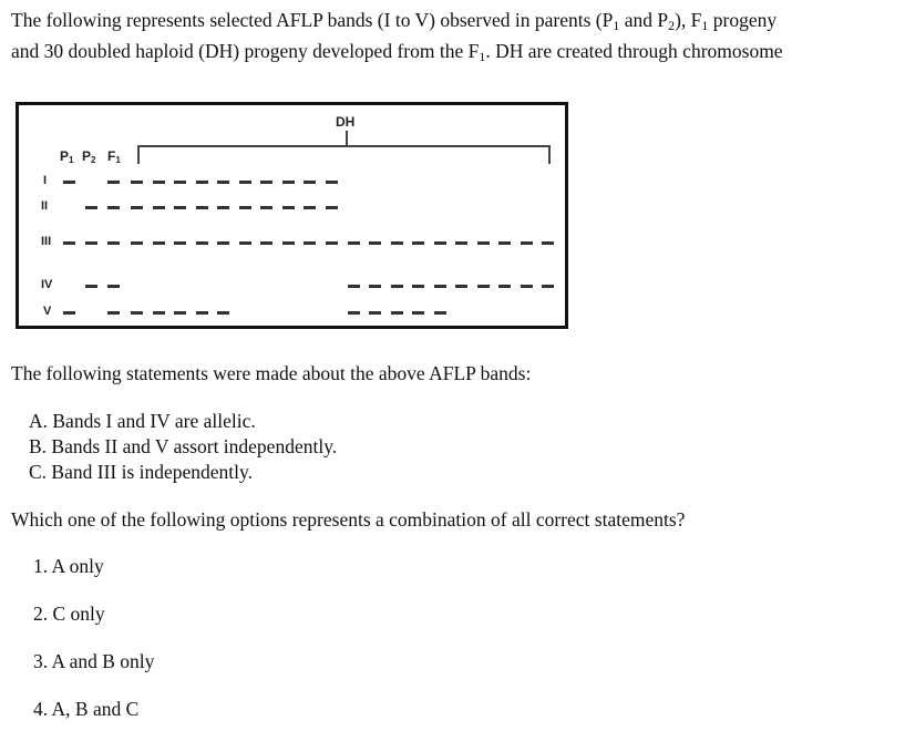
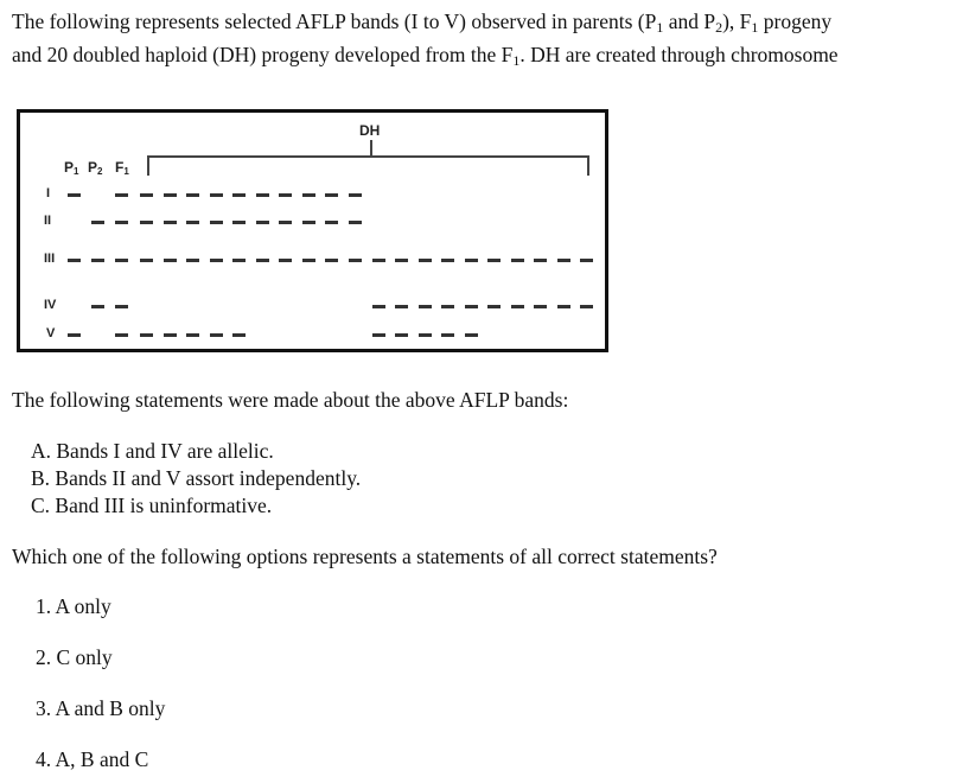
  The following represents selected AFLP bands (I to V) observed in parents (P1 and P2), F1 progeny
- and 30 doubled haploid (DH) progeny developed from the F1. DH are created through chromosome
+ and 20 doubled haploid (DH) progeny developed from the F1. DH are created through chromosome
  DH
  P1
  P2
  F1
  I
  II
  III
  IV
  V
  The following statements were made about the above AFLP bands:
  A. Bands I and IV are allelic.
  B. Bands II and V assort independently.
- C. Band III is independently.
+ C. Band III is uninformative.
- Which one of the following options represents a combination of all correct statements?
+ Which one of the following options represents a statements of all correct statements?
  1. A only
  2. C only
  3. A and B only
  4. A, B and C
